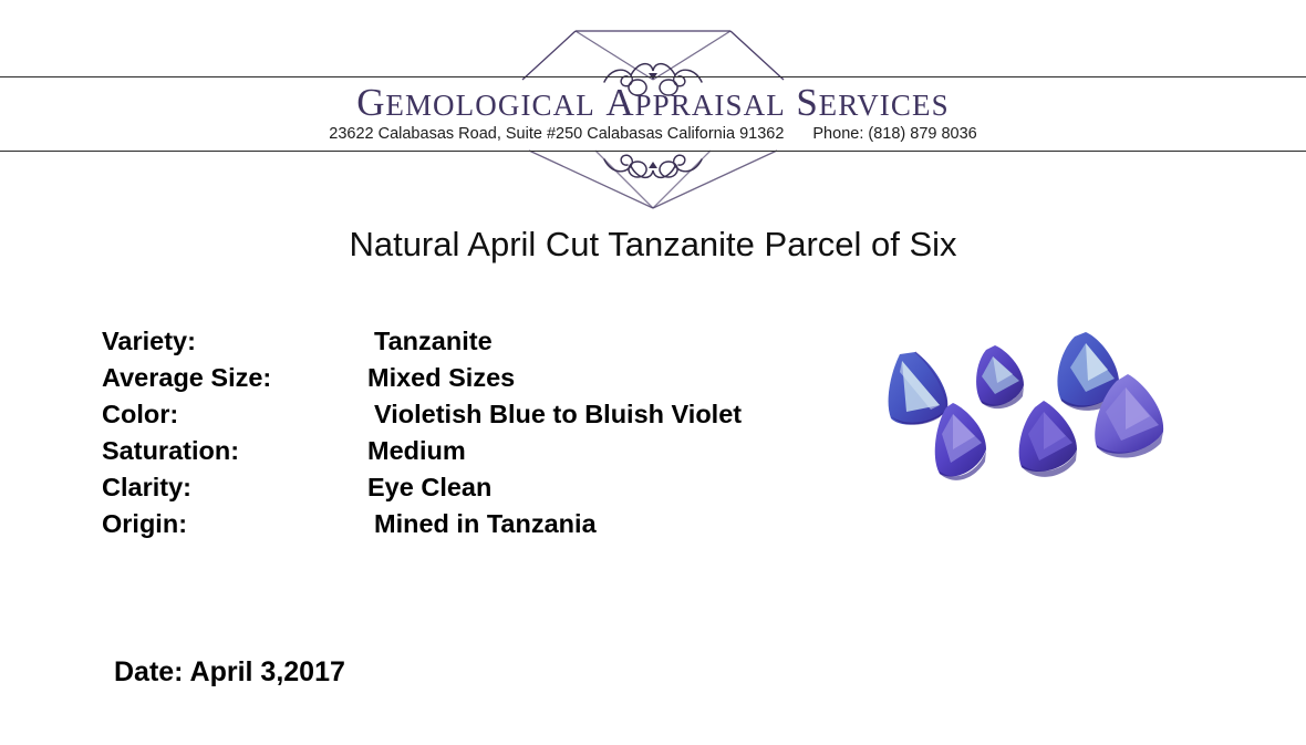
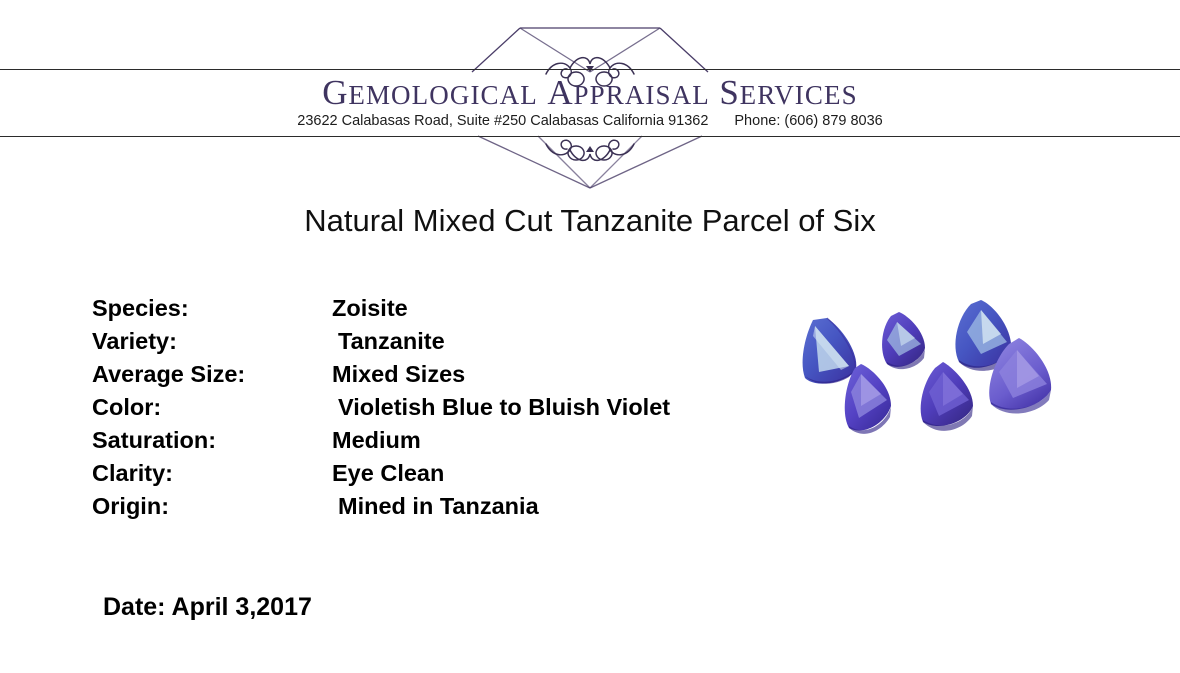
  GEMOLOGICAL APPRAISAL SERVICES
- 23622 Calabasas Road, Suite #250 Calabasas California 91362 Phone: (818) 879 8036
+ 23622 Calabasas Road, Suite #250 Calabasas California 91362 Phone: (606) 879 8036
- Natural April Cut Tanzanite Parcel of Six
+ Natural Mixed Cut Tanzanite Parcel of Six
+ Species:
+ Zoisite
  Variety:
  Tanzanite
  Average Size:
  Mixed Sizes
  Color:
  Violetish Blue to Bluish Violet
  Saturation:
  Medium
  Clarity:
  Eye Clean
  Origin:
  Mined in Tanzania
  Date: April 3,2017
